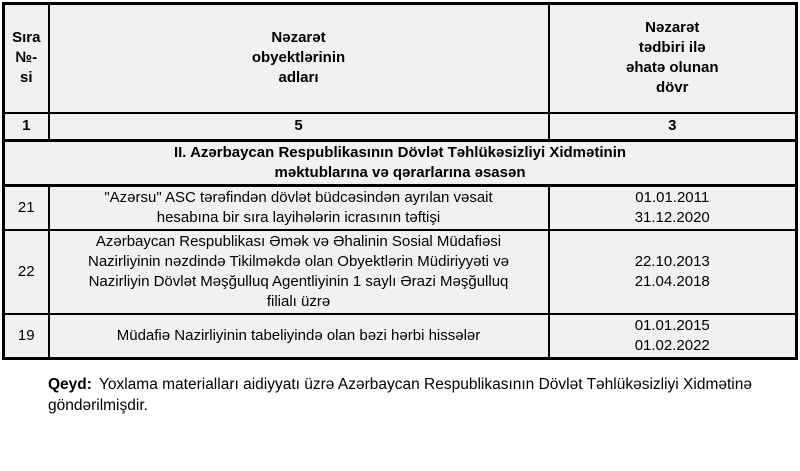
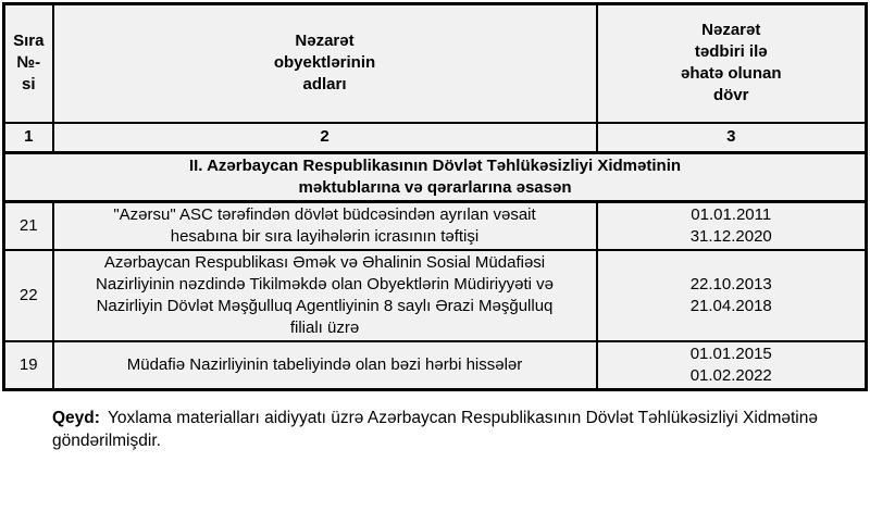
  Sıra №-si	Nəzarət obyektlərinin adları	Nəzarət tədbiri ilə əhatə olunan dövr
- 1	5	3
+ 1	2	3
  II. Azərbaycan Respublikasının Dövlət Təhlükəsizliyi Xidmətinin məktublarına və qərarlarına əsasən
  21	"Azərsu" ASC tərəfindən dövlət büdcəsindən ayrılan vəsait hesabına bir sıra layihələrin icrasının təftişi	01.01.2011 31.12.2020
- 22	Azərbaycan Respublikası Əmək və Əhalinin Sosial Müdafiəsi Nazirliyinin nəzdində Tikilməkdə olan Obyektlərin Müdiriyyəti və Nazirliyin Dövlət Məşğulluq Agentliyinin 1 saylı Ərazi Məşğulluq filialı üzrə	22.10.2013 21.04.2018
+ 22	Azərbaycan Respublikası Əmək və Əhalinin Sosial Müdafiəsi Nazirliyinin nəzdində Tikilməkdə olan Obyektlərin Müdiriyyəti və Nazirliyin Dövlət Məşğulluq Agentliyinin 8 saylı Ərazi Məşğulluq filialı üzrə	22.10.2013 21.04.2018
  19	Müdafiə Nazirliyinin tabeliyində olan bəzi hərbi hissələr	01.01.2015 01.02.2022
  Qeyd: Yoxlama materialları aidiyyatı üzrə Azərbaycan Respublikasının Dövlət Təhlükəsizliyi Xidmətinə göndərilmişdir.
